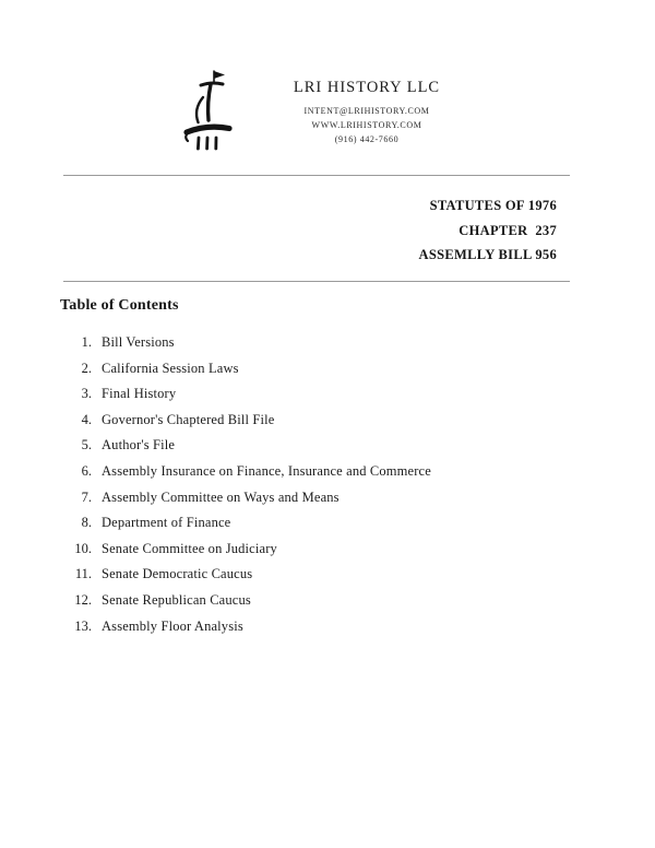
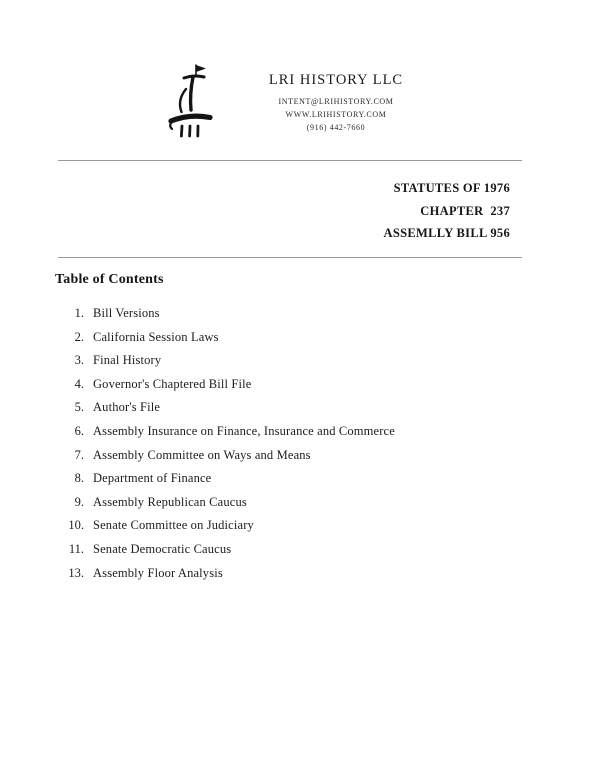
  LRI HISTORY LLC
  INTENT@LRIHISTORY.COM
  WWW.LRIHISTORY.COM
  (916) 442-7660
  STATUTES OF 1976
  CHAPTER 237
  ASSEMLLY BILL 956
  Table of Contents
  1.
  Bill Versions
  2.
  California Session Laws
  3.
  Final History
  4.
  Governor's Chaptered Bill File
  5.
  Author's File
  6.
  Assembly Insurance on Finance, Insurance and Commerce
  7.
  Assembly Committee on Ways and Means
  8.
  Department of Finance
+ 9.
+ Assembly Republican Caucus
  10.
  Senate Committee on Judiciary
  11.
  Senate Democratic Caucus
- 12.
- Senate Republican Caucus
  13.
  Assembly Floor Analysis
